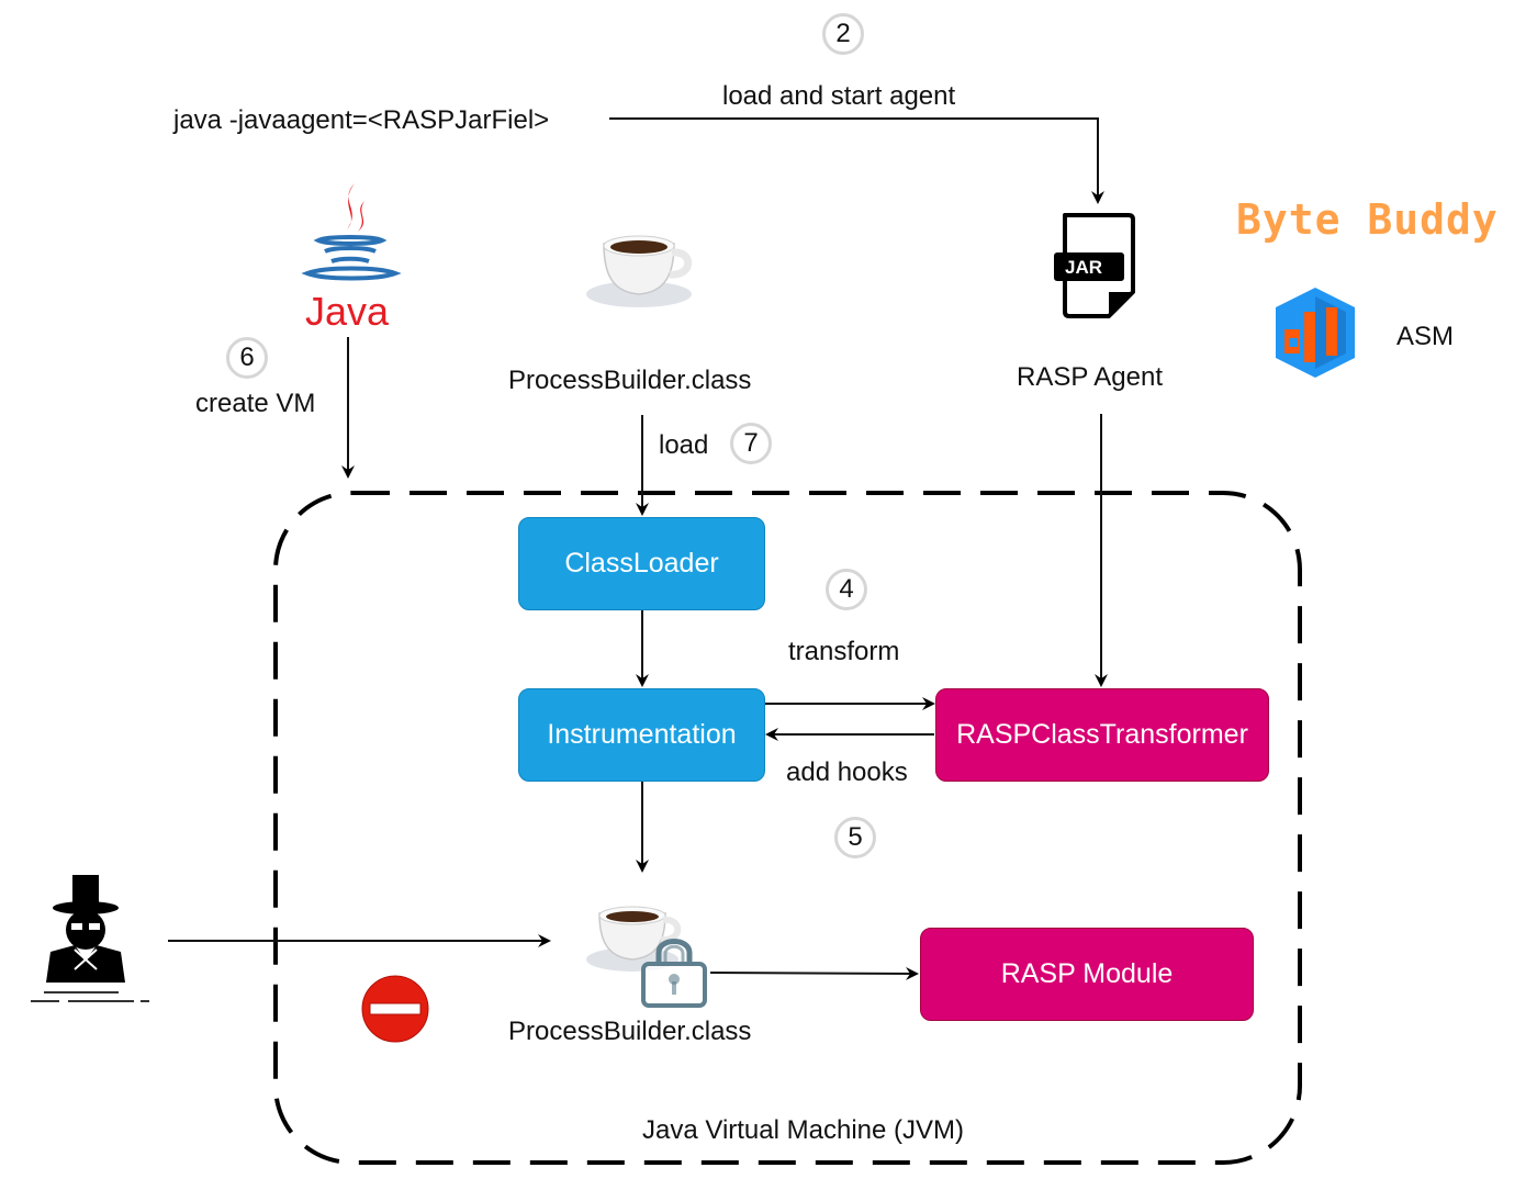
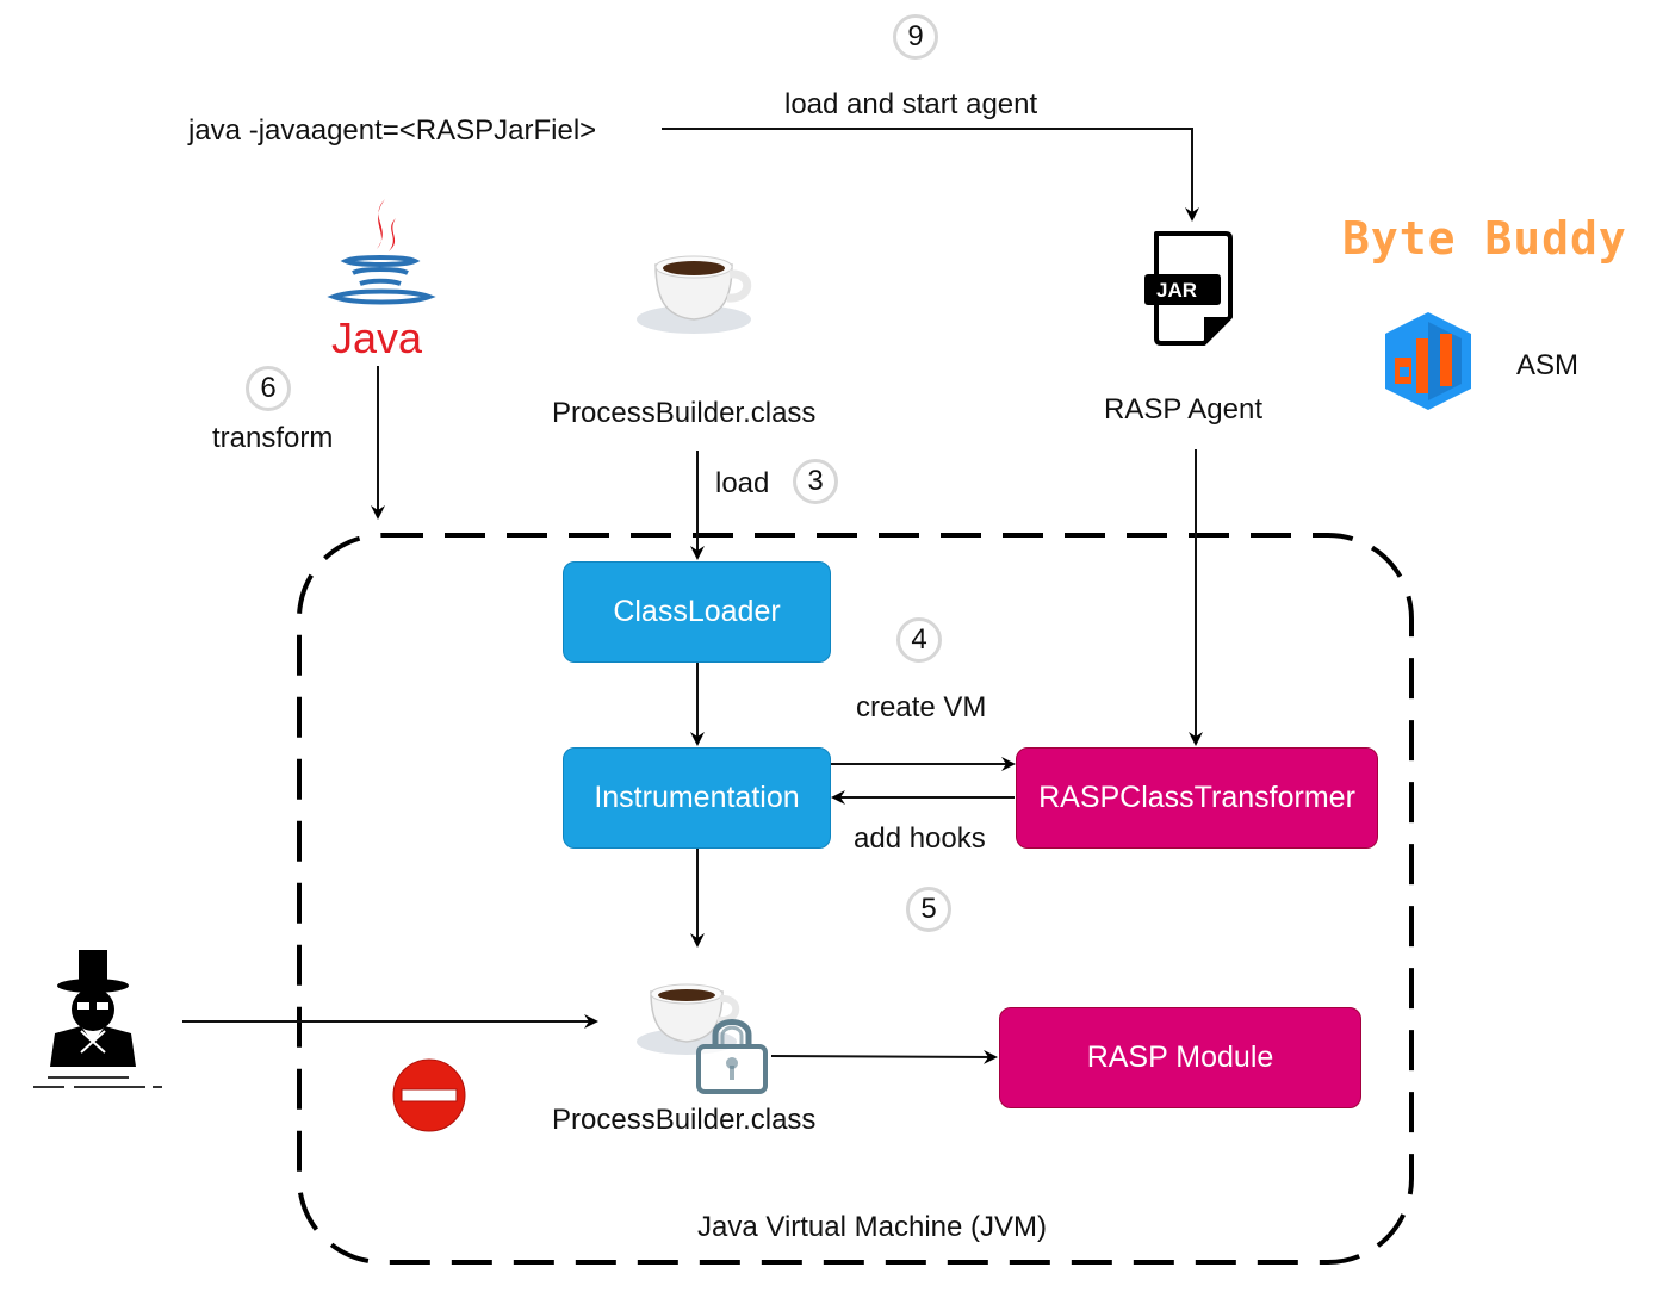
  java -javaagent=<RASPJarFiel>
- 2
+ 9
  load and start agent
  Java
  6
- create VM
+ transform
  ProcessBuilder.class
  load
- 7
+ 3
  JAR
  RASP Agent
  Byte Buddy
  ASM
  ClassLoader
  Instrumentation
  RASPClassTransformer
  RASP Module
  4
- transform
+ create VM
  add hooks
  5
  ProcessBuilder.class
  Java Virtual Machine (JVM)
